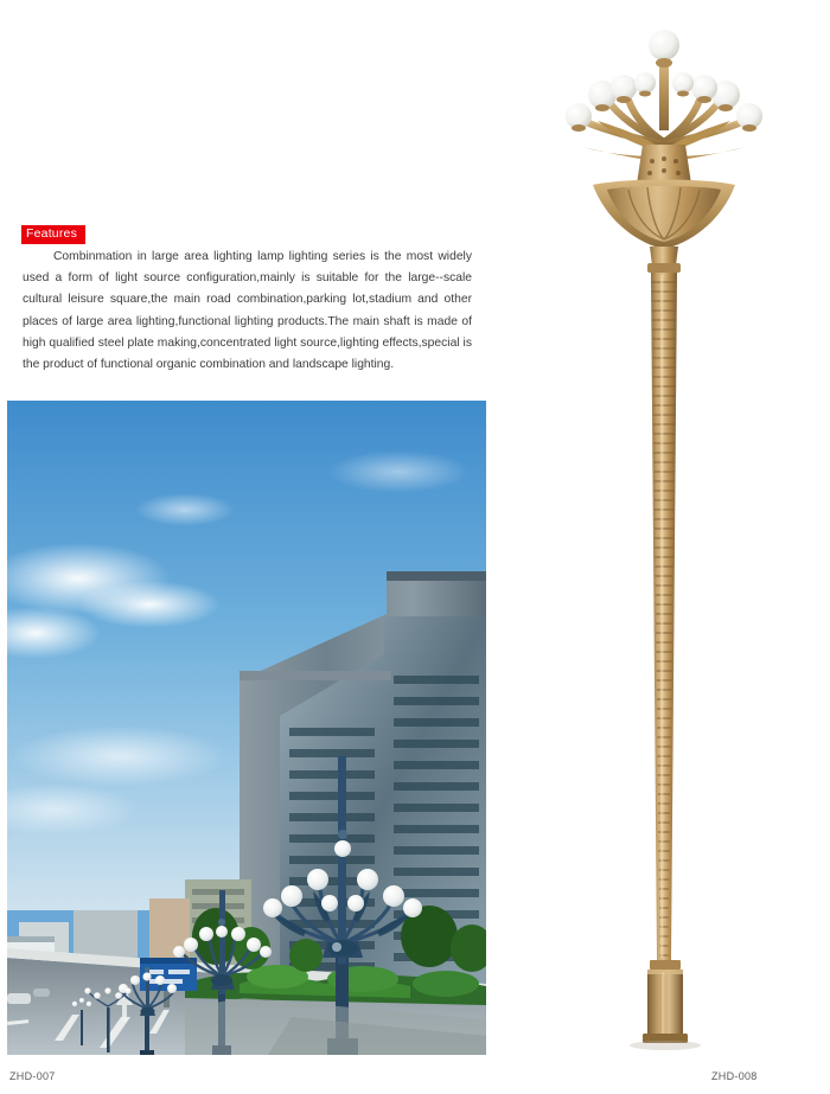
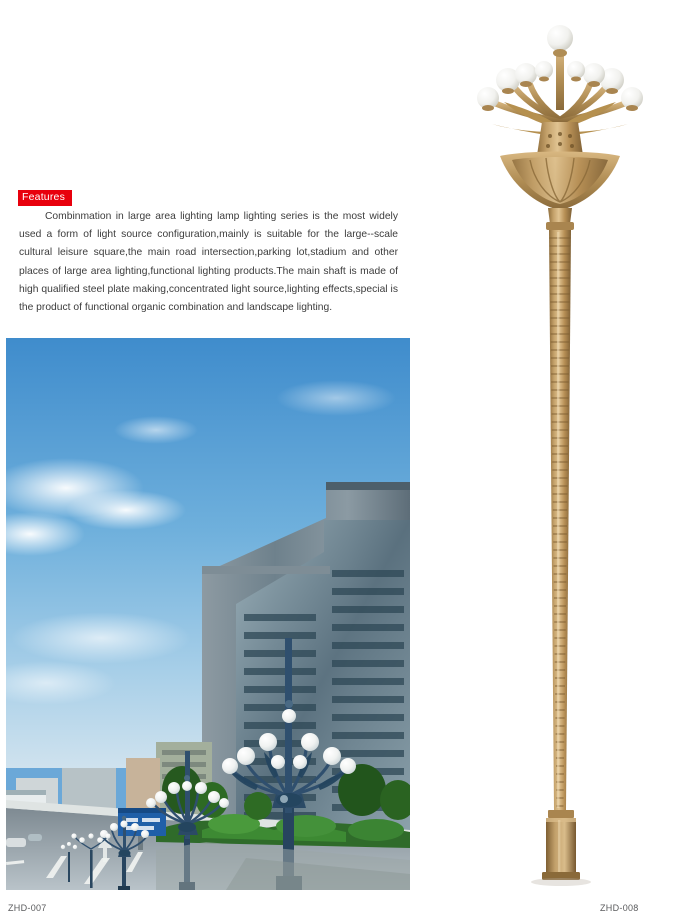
  Features
- Combinmation in large area lighting lamp lighting series is the most widely used a form of light source configuration,mainly is suitable for the large--scale cultural leisure square,the main road combination,parking lot,stadium and other places of large area lighting,functional lighting products.The main shaft is made of high qualified steel plate making,concentrated light source,lighting effects,special is the product of functional organic combination and landscape lighting.
+ Combinmation in large area lighting lamp lighting series is the most widely used a form of light source configuration,mainly is suitable for the large--scale cultural leisure square,the main road intersection,parking lot,stadium and other places of large area lighting,functional lighting products.The main shaft is made of high qualified steel plate making,concentrated light source,lighting effects,special is the product of functional organic combination and landscape lighting.
  ZHD-007
  ZHD-008
